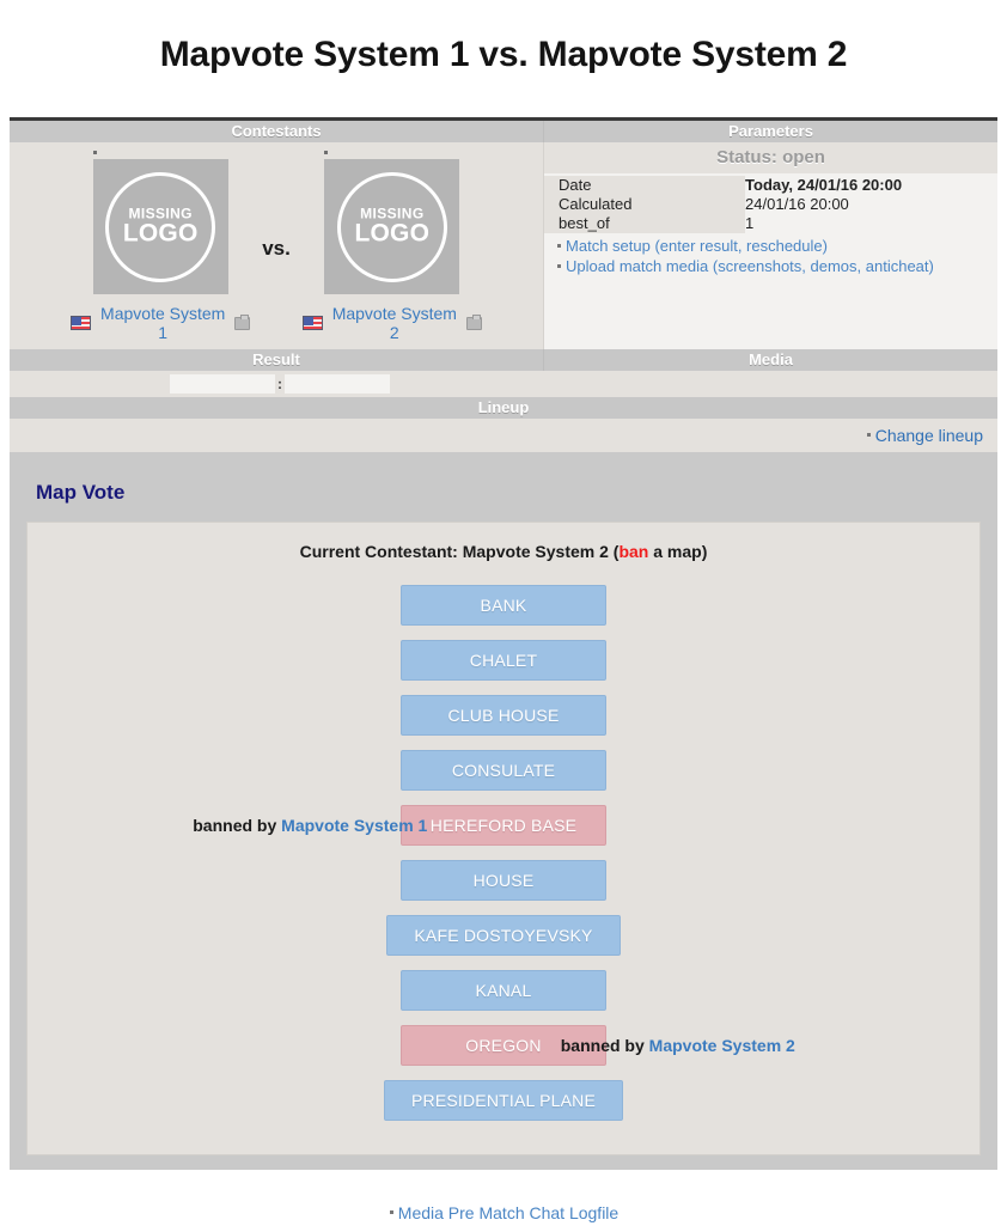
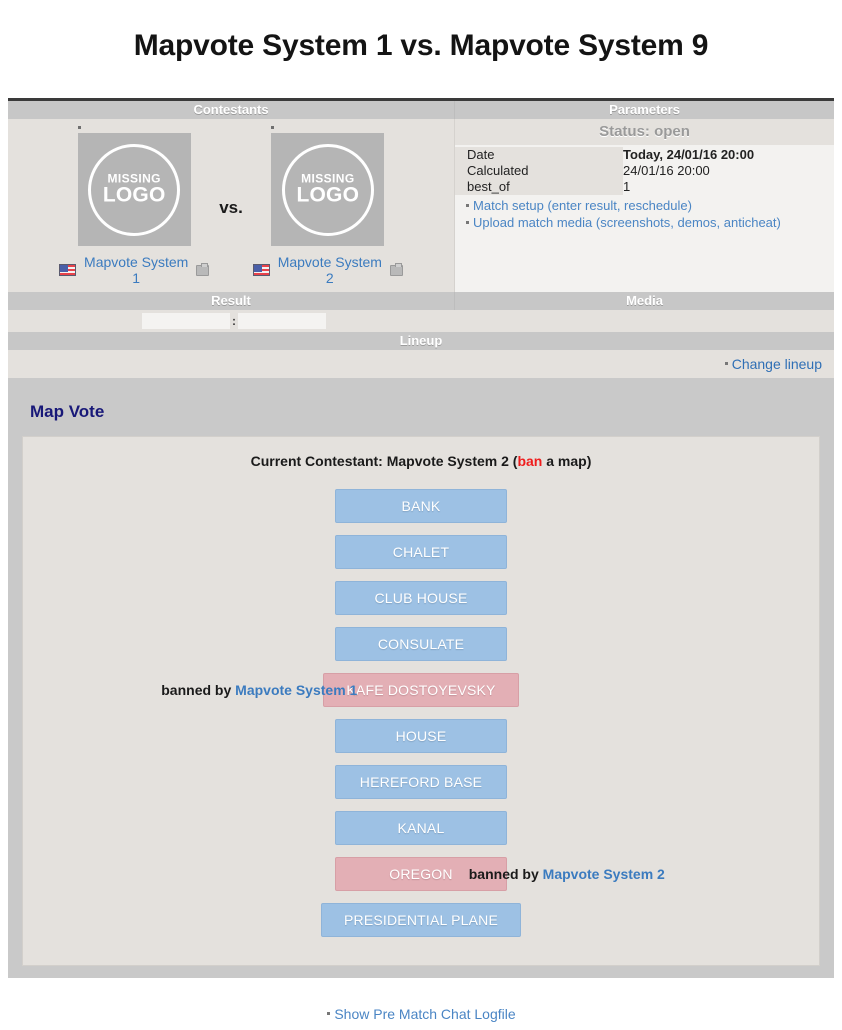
- Mapvote System 1 vs. Mapvote System 2
+ Mapvote System 1 vs. Mapvote System 9
  Contestants
  Parameters
  MISSING
  LOGO
  Mapvote System 1
  vs.
  MISSING
  LOGO
  Mapvote System 2
  Status: open
  Date	Today, 24/01/16 20:00
  Calculated	24/01/16 20:00
  best_of	1
  Match setup (enter result, reschedule)
  Upload match media (screenshots, demos, anticheat)
  Result
  Media
  :
  Lineup
  Change lineup
  Map Vote
  Current Contestant: Mapvote System 2 (ban a map)
  BANK
  CHALET
  CLUB HOUSE
  CONSULATE
- HEREFORD BASE
+ KAFE DOSTOYEVSKY
  banned by Mapvote System 1
  HOUSE
- KAFE DOSTOYEVSKY
+ HEREFORD BASE
  KANAL
  OREGON
  banned by Mapvote System 2
  PRESIDENTIAL PLANE
- Media Pre Match Chat Logfile
+ Show Pre Match Chat Logfile
